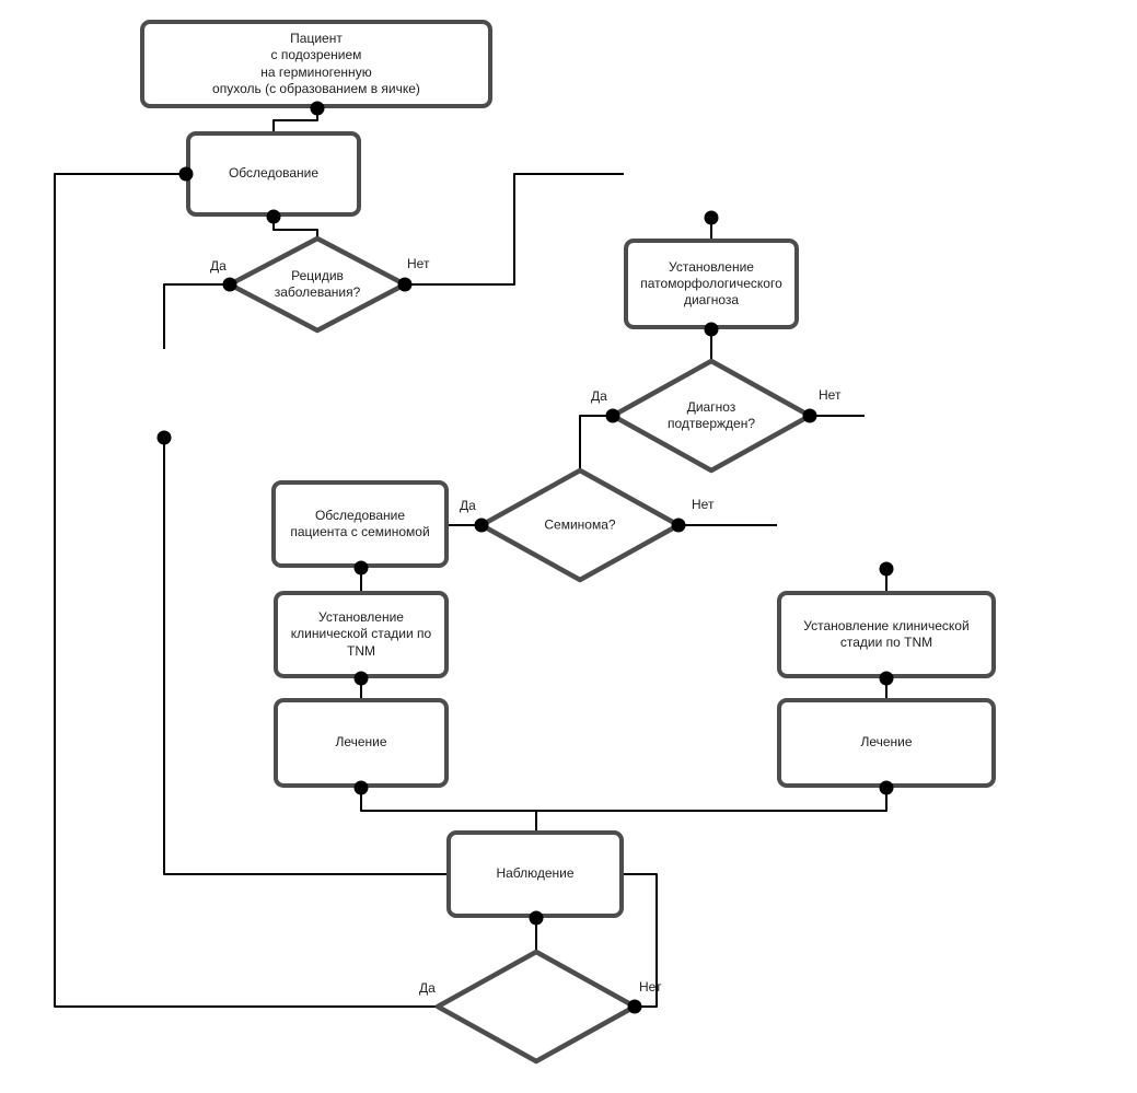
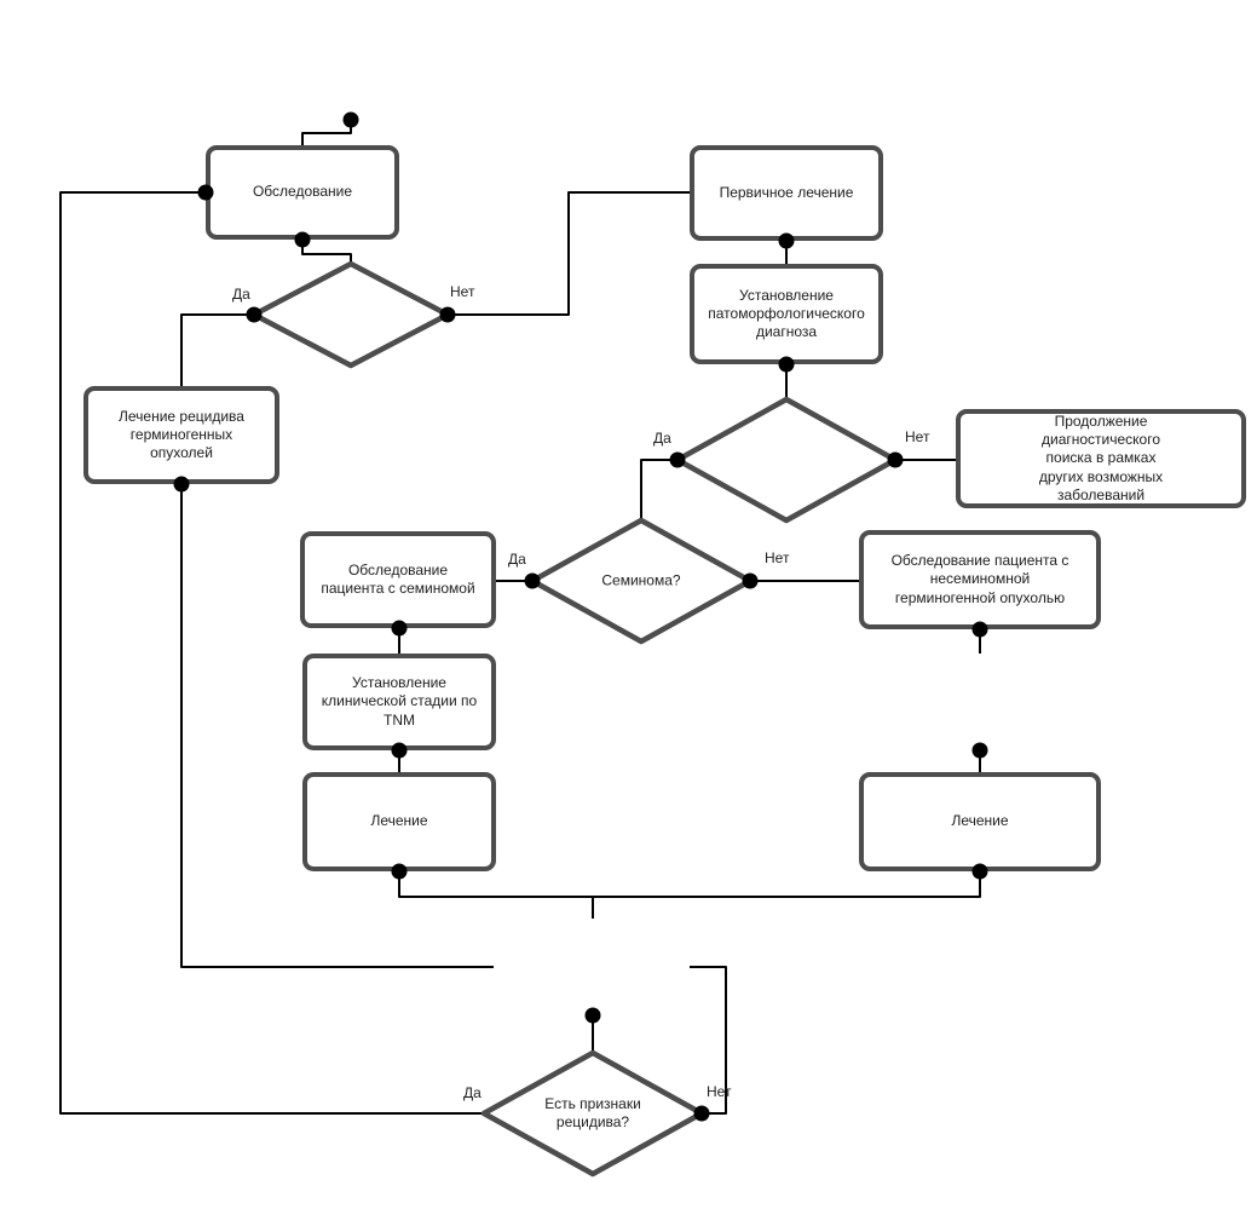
- Пациент
- с подозрением
- на герминогенную
- опухоль (с образованием в яичке)
  Обследование
+ Первичное лечение
  Установление
  патоморфологического
  диагноза
+ Продолжение
+ диагностического
+ поиска в рамках
+ других возможных
+ заболеваний
+ Лечение рецидива
+ герминогенных
+ опухолей
  Обследование
  пациента с семиномой
+ Обследование пациента с
+ несеминомной
+ герминогенной опухолью
  Установление
  клинической стадии по
  TNM
- Установление клинической
- стадии по TNM
  Лечение
  Лечение
- Наблюдение
- Рецидив
- заболевания?
- Диагноз
- подтвержден?
  Семинома?
+ Есть признаки
+ рецидива?
  Да
  Нет
  Да
  Нет
  Да
  Нет
  Да
  Нет
